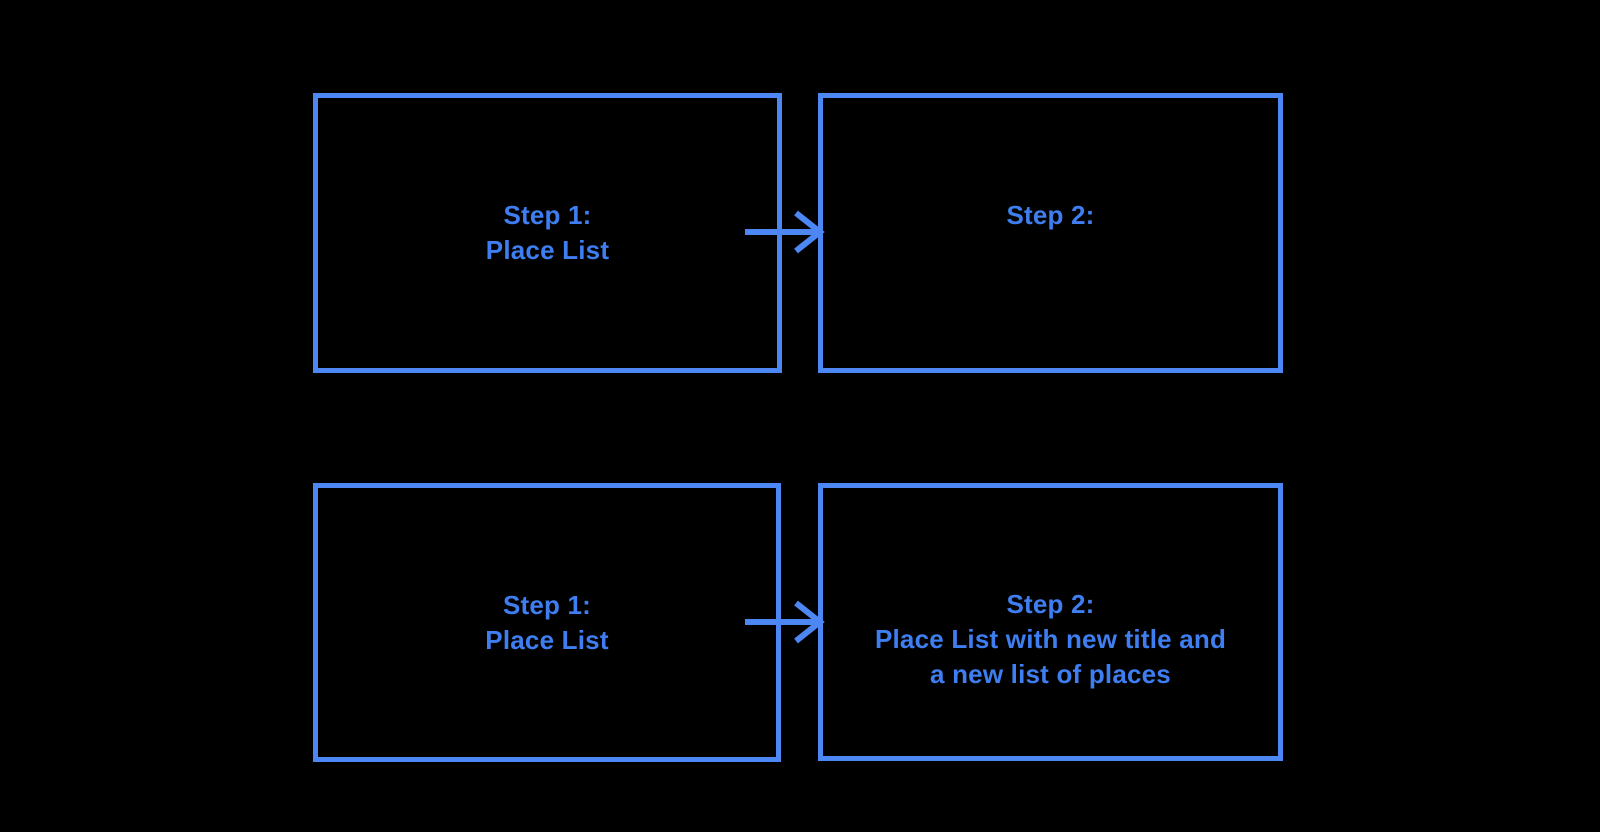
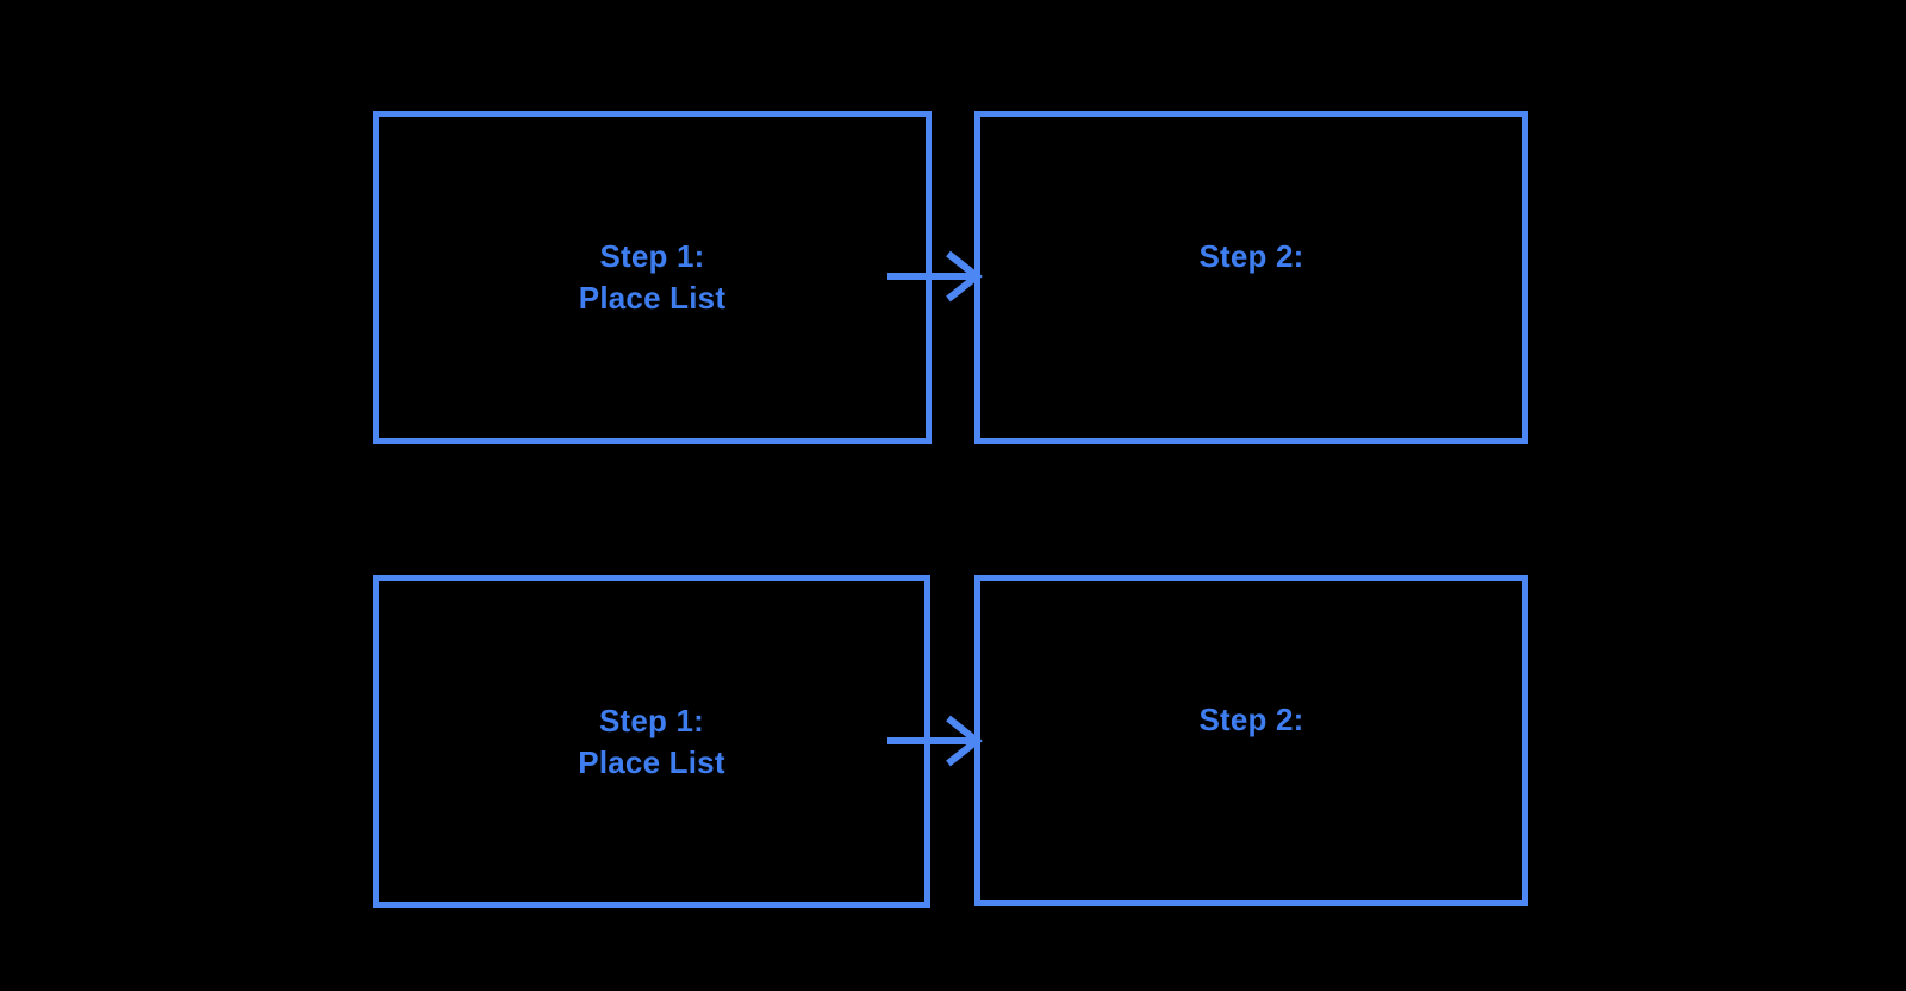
  Step 1:
  Place List
  Step 2:
  Step 1:
  Place List
  Step 2:
- Place List with new title and
- a new list of places
